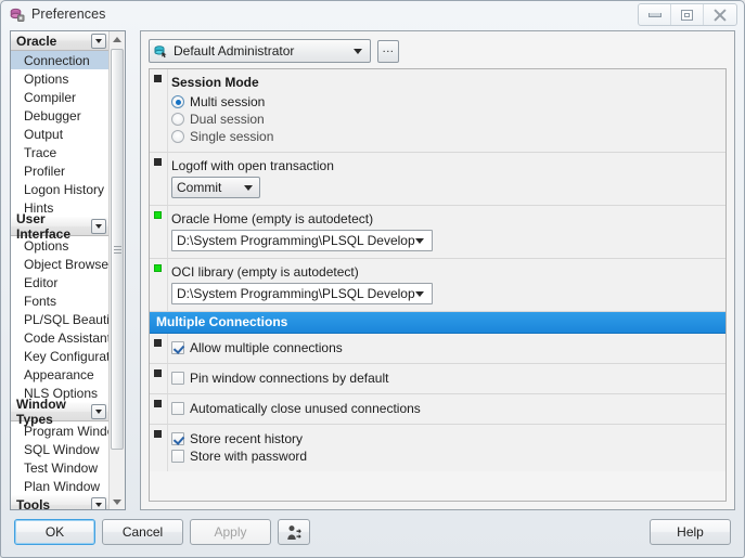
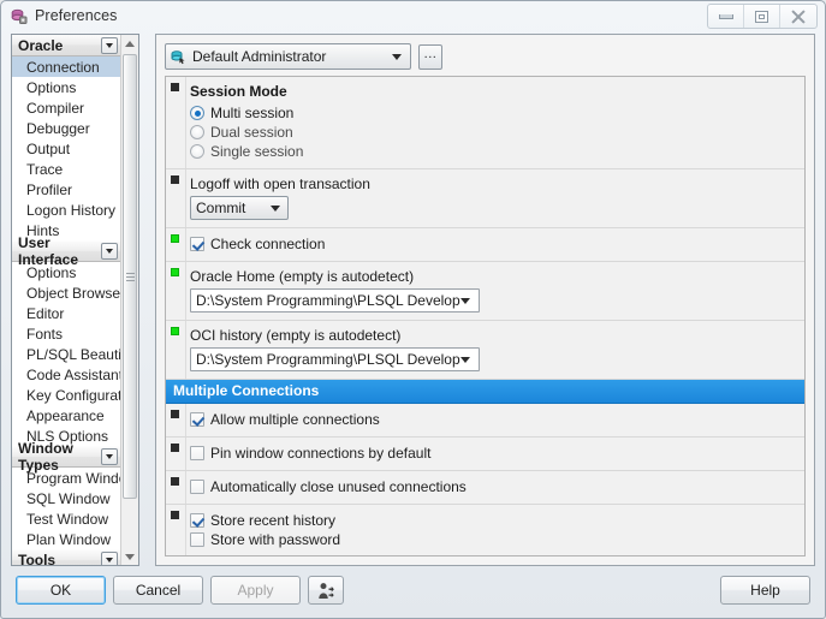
  Preferences
  Oracle
  Connection
  Options
  Compiler
  Debugger
  Output
  Trace
  Profiler
  Logon History
  Hints
  User Interface
  Options
  Object Browse
  Editor
  Fonts
  Code Assistan
  Key Configura
  Appearance
  NLS Options
  Window Types
  Program Wind
  SQL Window
  Test Window
  Plan Window
  Tools
  Default Administrator
  ...
  Session Mode
  Multi session
  Dual session
  Single session
  Logoff with open transaction
  Commit
+ Check connection
  Oracle Home (empty is autodetect)
  D:\System Programming\PLSQL Develop
- OCI library (empty is autodetect)
+ OCI history (empty is autodetect)
  D:\System Programming\PLSQL Develop
  Multiple Connections
  Allow multiple connections
  Pin window connections by default
  Automatically close unused connections
  Store recent history
  Store with password
  OK
  Cancel
  Apply
  Help
